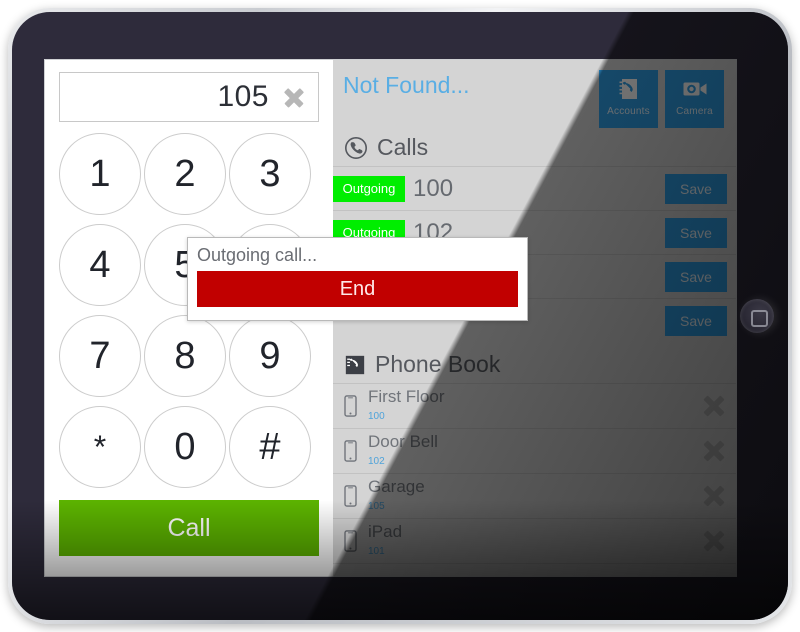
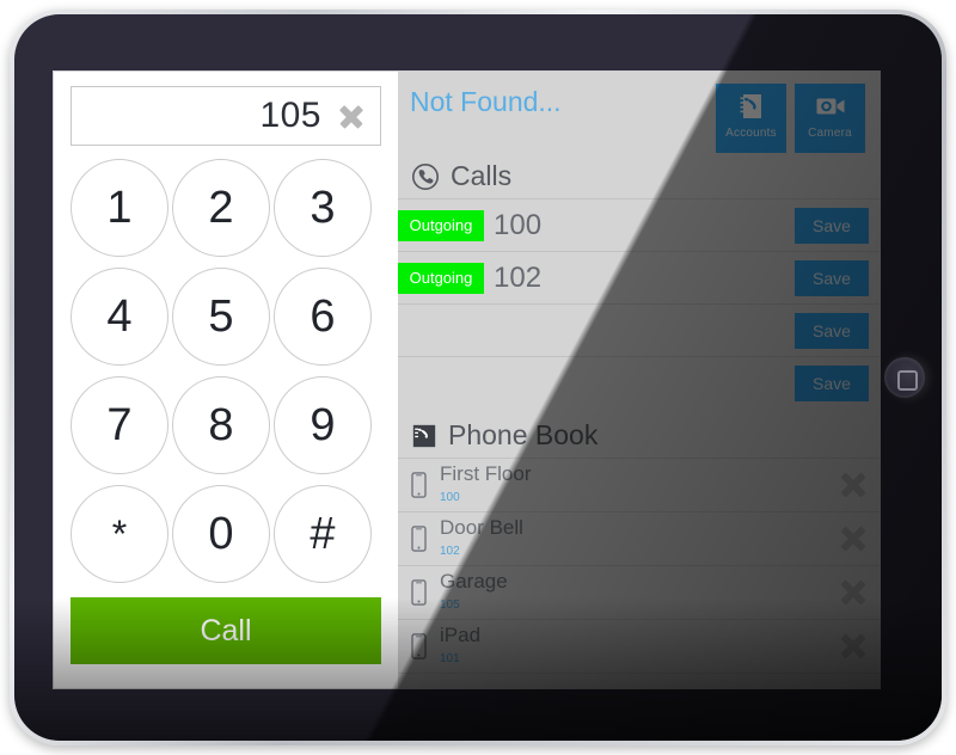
- Outgoing call...
- End
